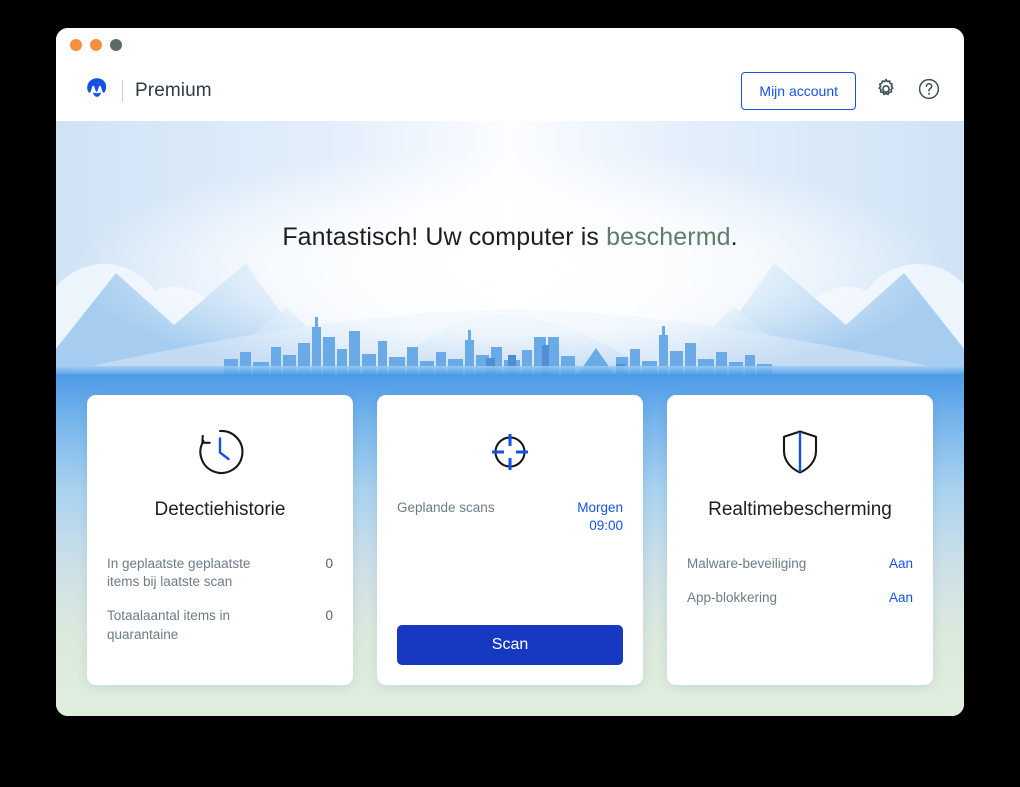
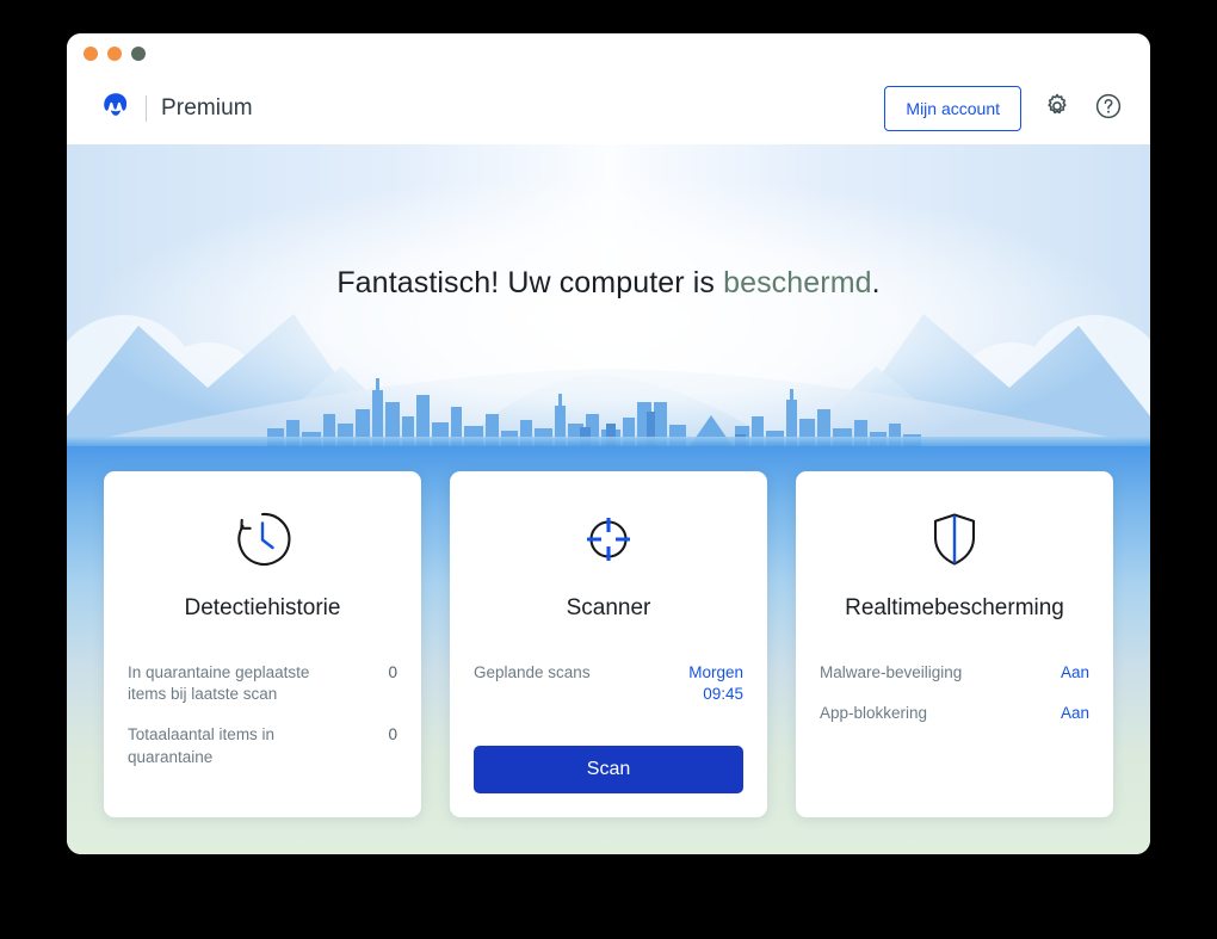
  Premium
  Mijn account
  Fantastisch! Uw computer is beschermd.
  Detectiehistorie
- In geplaatste geplaatste items bij laatste scan
+ In quarantaine geplaatste items bij laatste scan
  0
  Totaalaantal items in quarantaine
  0
+ Scanner
  Geplande scans
- Morgen 09:00
+ Morgen 09:45
  Scan
  Realtimebescherming
  Malware-beveiliging
  Aan
  App-blokkering
  Aan
